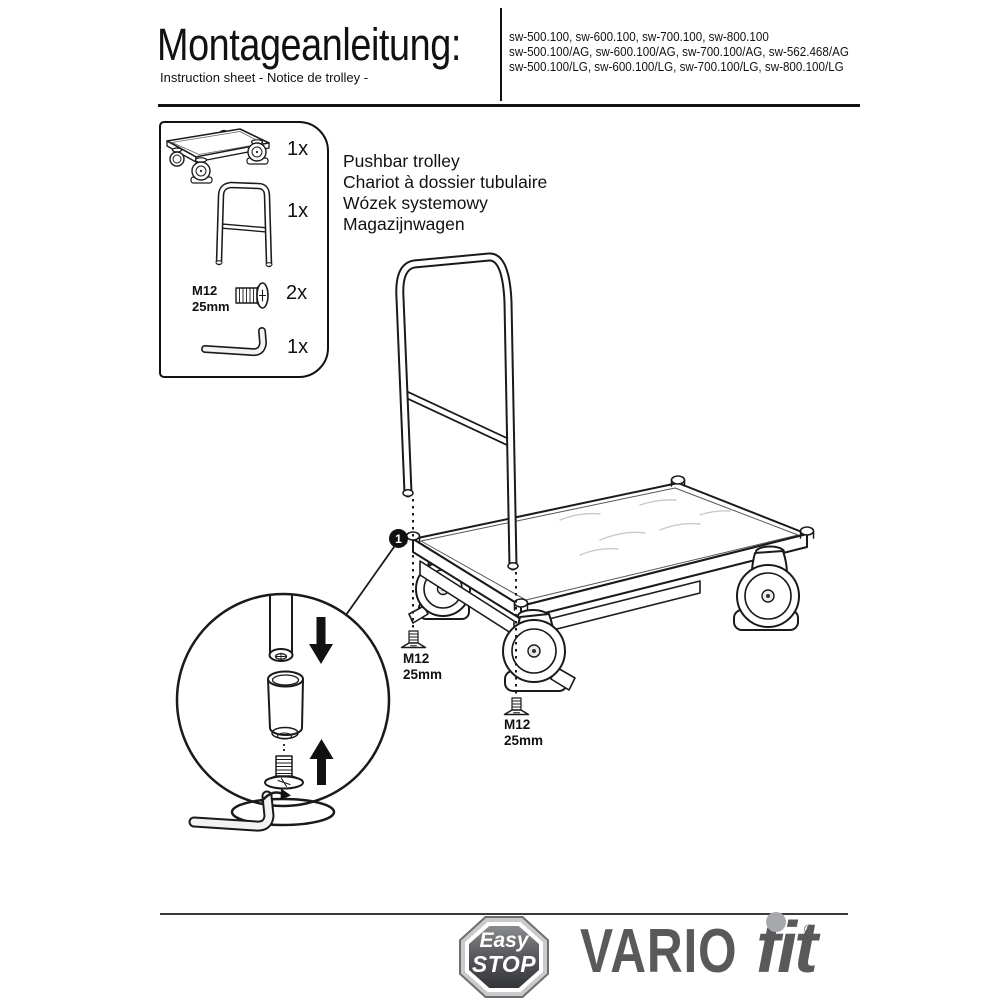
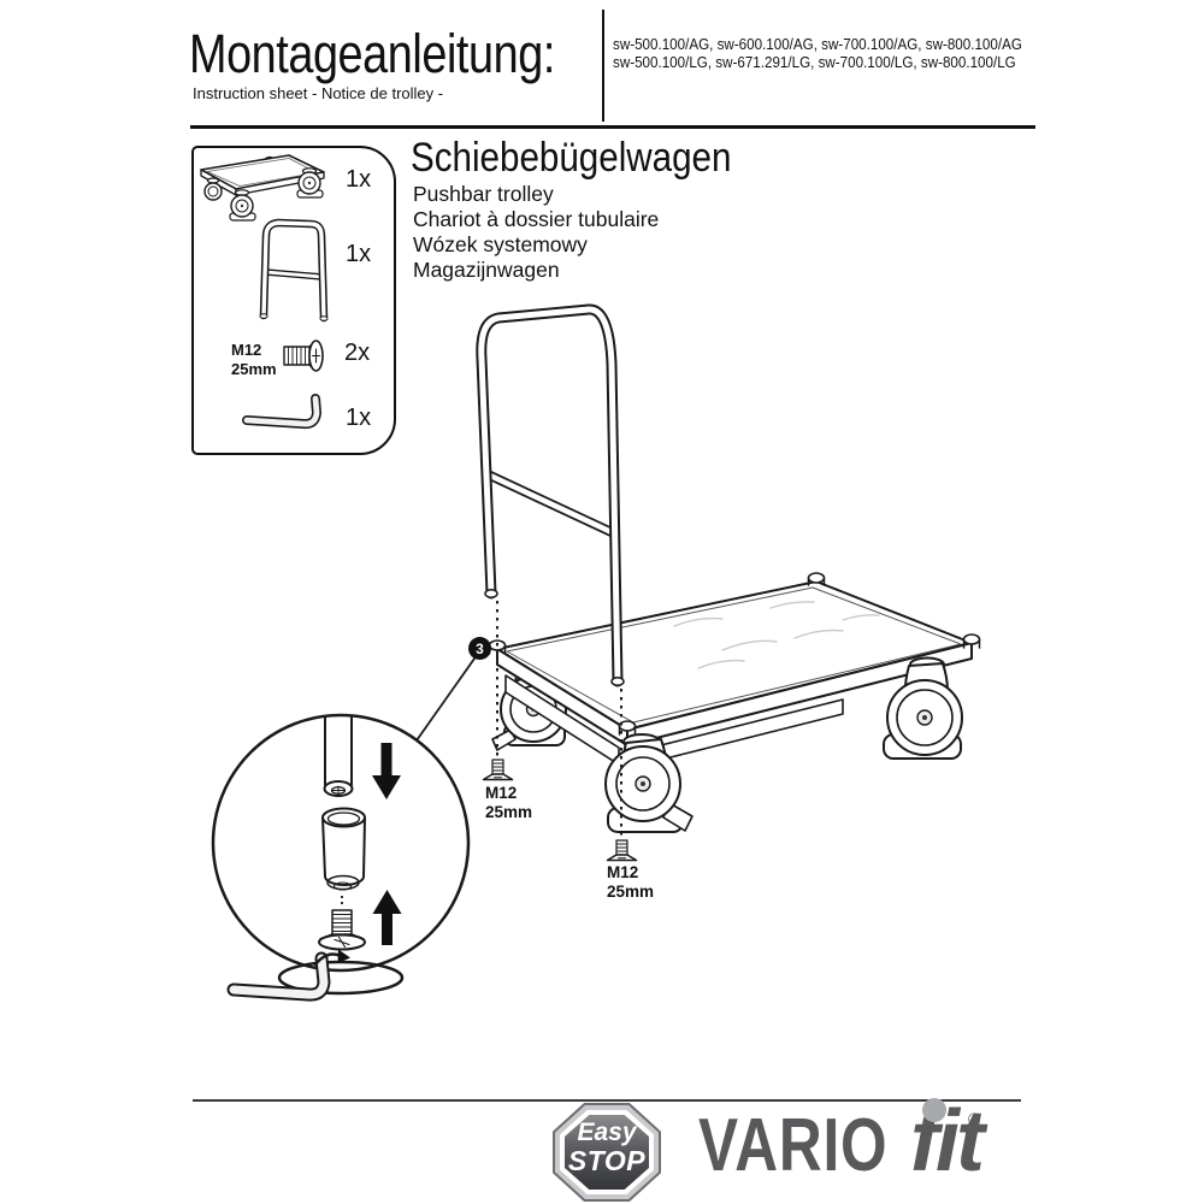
  Montageanleitung:
  Instruction sheet - Notice de trolley -
- sw-500.100, sw-600.100, sw-700.100, sw-800.100
- sw-500.100/AG, sw-600.100/AG, sw-700.100/AG, sw-562.468/AG
+ sw-500.100/AG, sw-600.100/AG, sw-700.100/AG, sw-800.100/AG
- sw-500.100/LG, sw-600.100/LG, sw-700.100/LG, sw-800.100/LG
+ sw-500.100/LG, sw-671.291/LG, sw-700.100/LG, sw-800.100/LG
+ Schiebebügelwagen
  Pushbar trolley
  Chariot à dossier tubulaire
  Wózek systemowy
  Magazijnwagen
  1x
  1x
  M12
  25mm
  2x
  1x
- 1
+ 3
  M12
  25mm
  M12
  25mm
  Easy
  STOP
  VARIO
  fit
  ®
